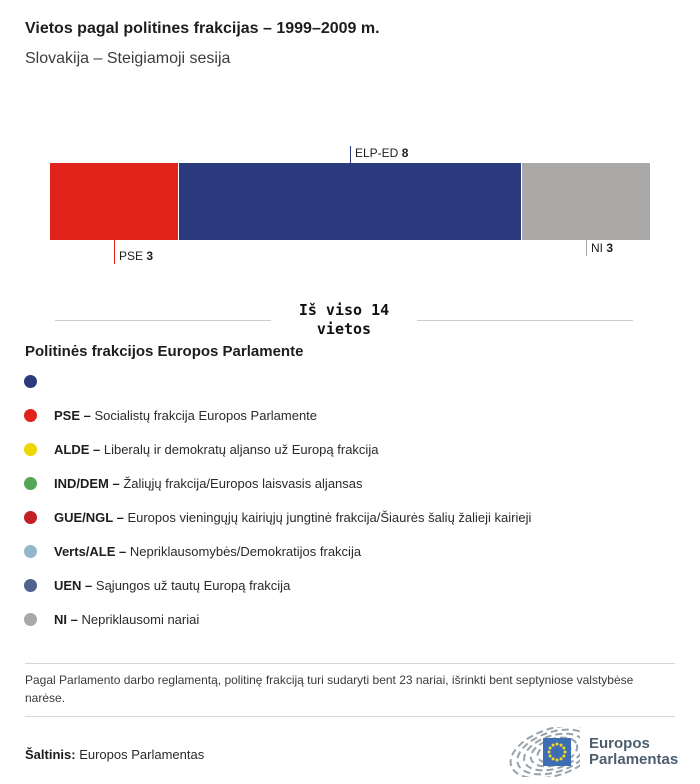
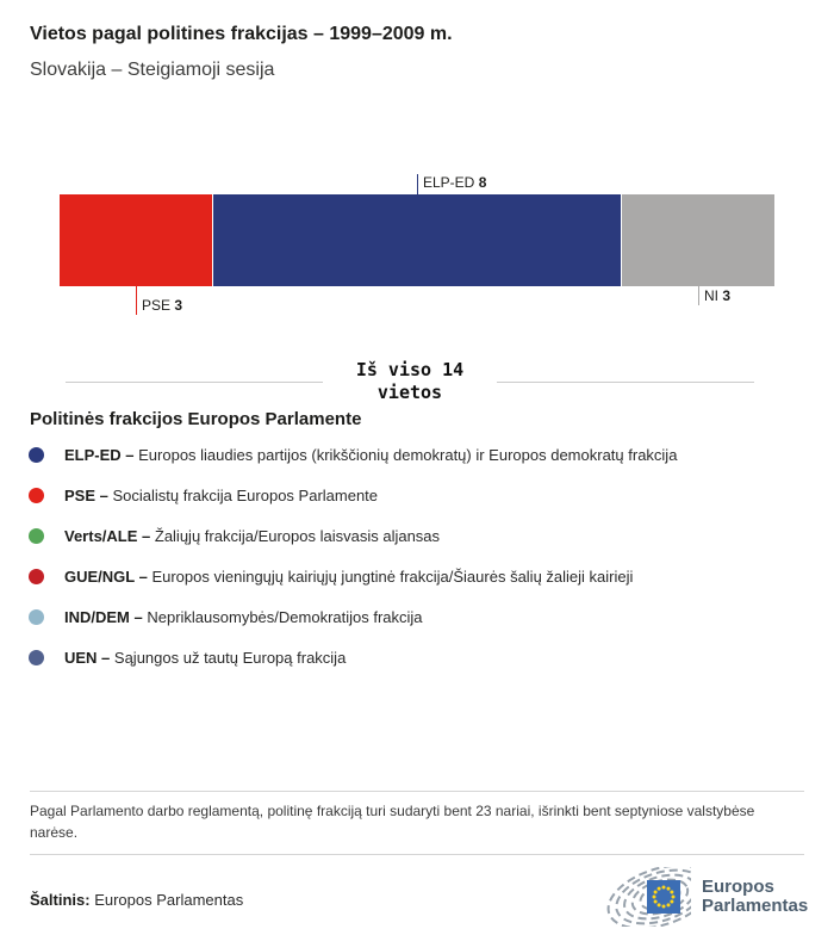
  Vietos pagal politines frakcijas – 1999–2009 m.
  Slovakija – Steigiamoji sesija
  PSE 3
  ELP-ED 8
  NI 3
  Iš viso 14
  vietos
  Politinės frakcijos Europos Parlamente
+ ELP-ED – Europos liaudies partijos (krikščionių demokratų) ir Europos demokratų frakcija
  PSE – Socialistų frakcija Europos Parlamente
- ALDE – Liberalų ir demokratų aljanso už Europą frakcija
- IND/DEM – Žaliųjų frakcija/Europos laisvasis aljansas
+ Verts/ALE – Žaliųjų frakcija/Europos laisvasis aljansas
  GUE/NGL – Europos vieningųjų kairiųjų jungtinė frakcija/Šiaurės šalių žalieji kairieji
- Verts/ALE – Nepriklausomybės/Demokratijos frakcija
+ IND/DEM – Nepriklausomybės/Demokratijos frakcija
  UEN – Sąjungos už tautų Europą frakcija
- NI – Nepriklausomi nariai
  Pagal Parlamento darbo reglamentą, politinę frakciją turi sudaryti bent 23 nariai, išrinkti bent septyniose valstybėse narėse.
  Šaltinis: Europos Parlamentas
  Europos
  Parlamentas
